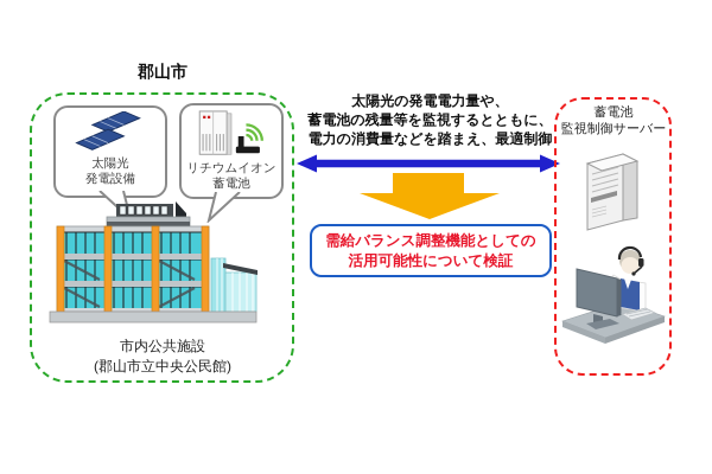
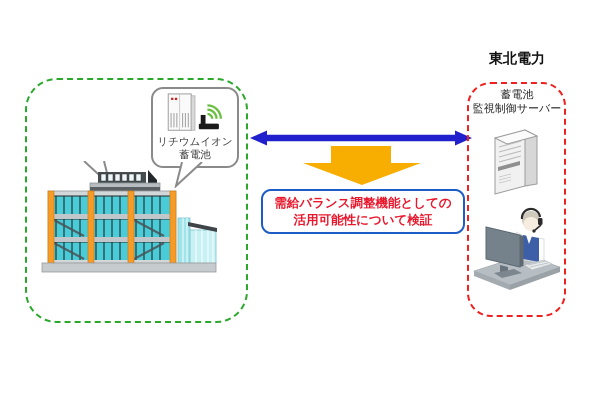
- 郡山市
- 太陽光
- 発電設備
  リチウムイオン
  蓄電池
- 市内公共施設
- (郡山市立中央公民館)
- 太陽光の発電電力量や、
- 蓄電池の残量等を監視するとともに、
- 電力の消費量などを踏まえ、最適制御
  需給バランス調整機能としての
  活用可能性について検証
+ 東北電力
  蓄電池
  監視制御サーバー
